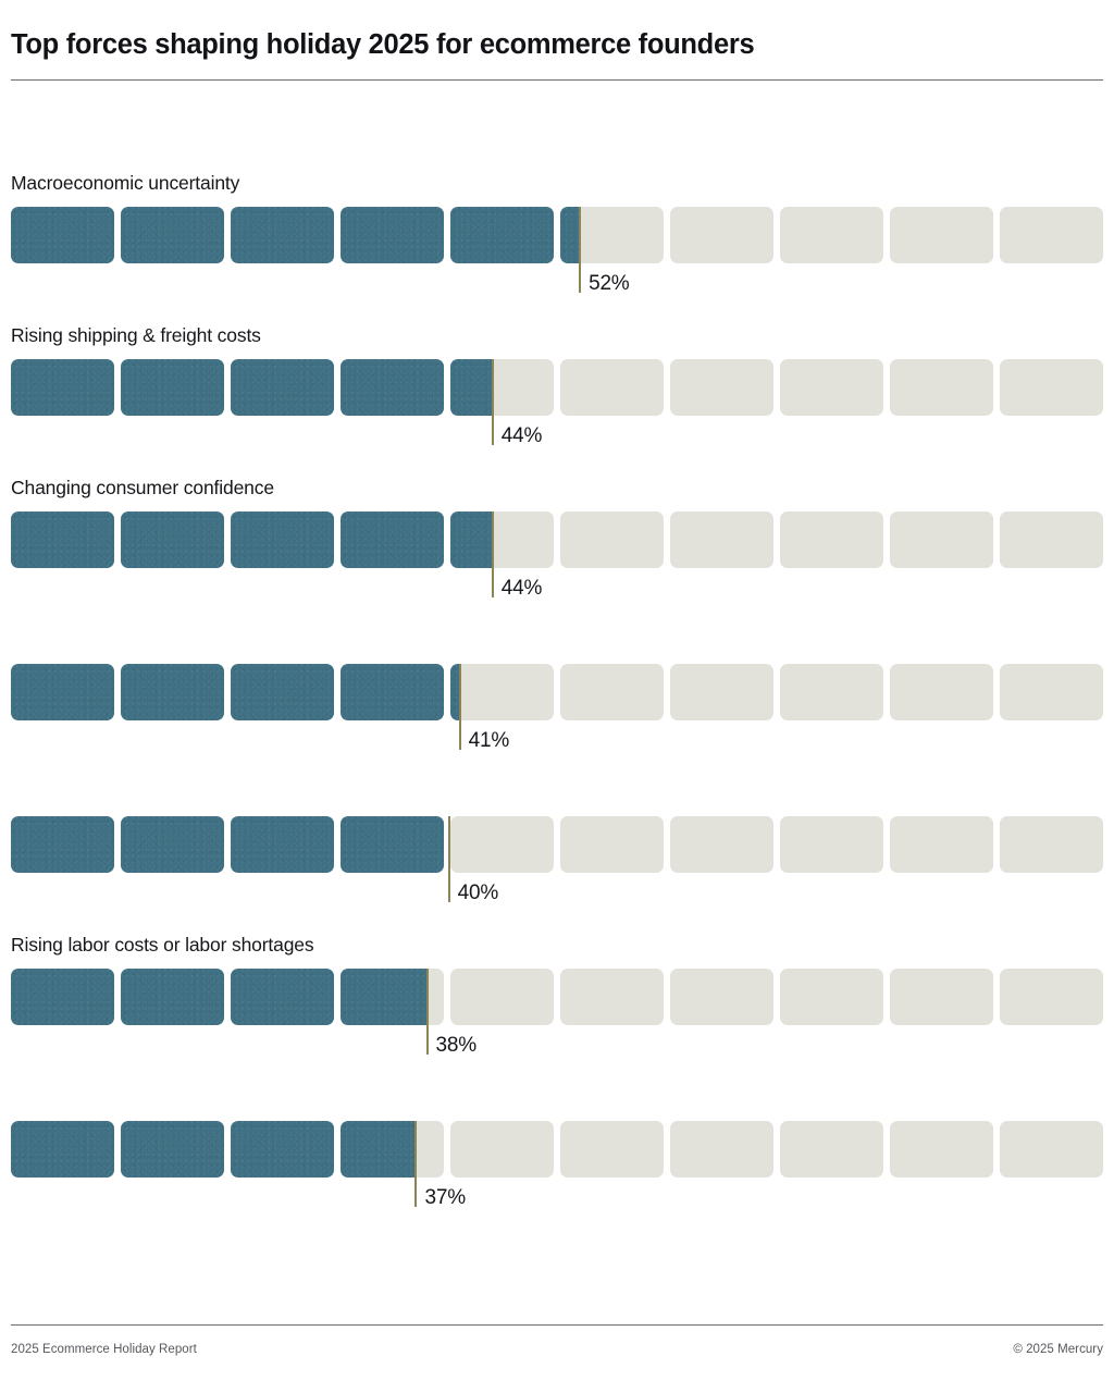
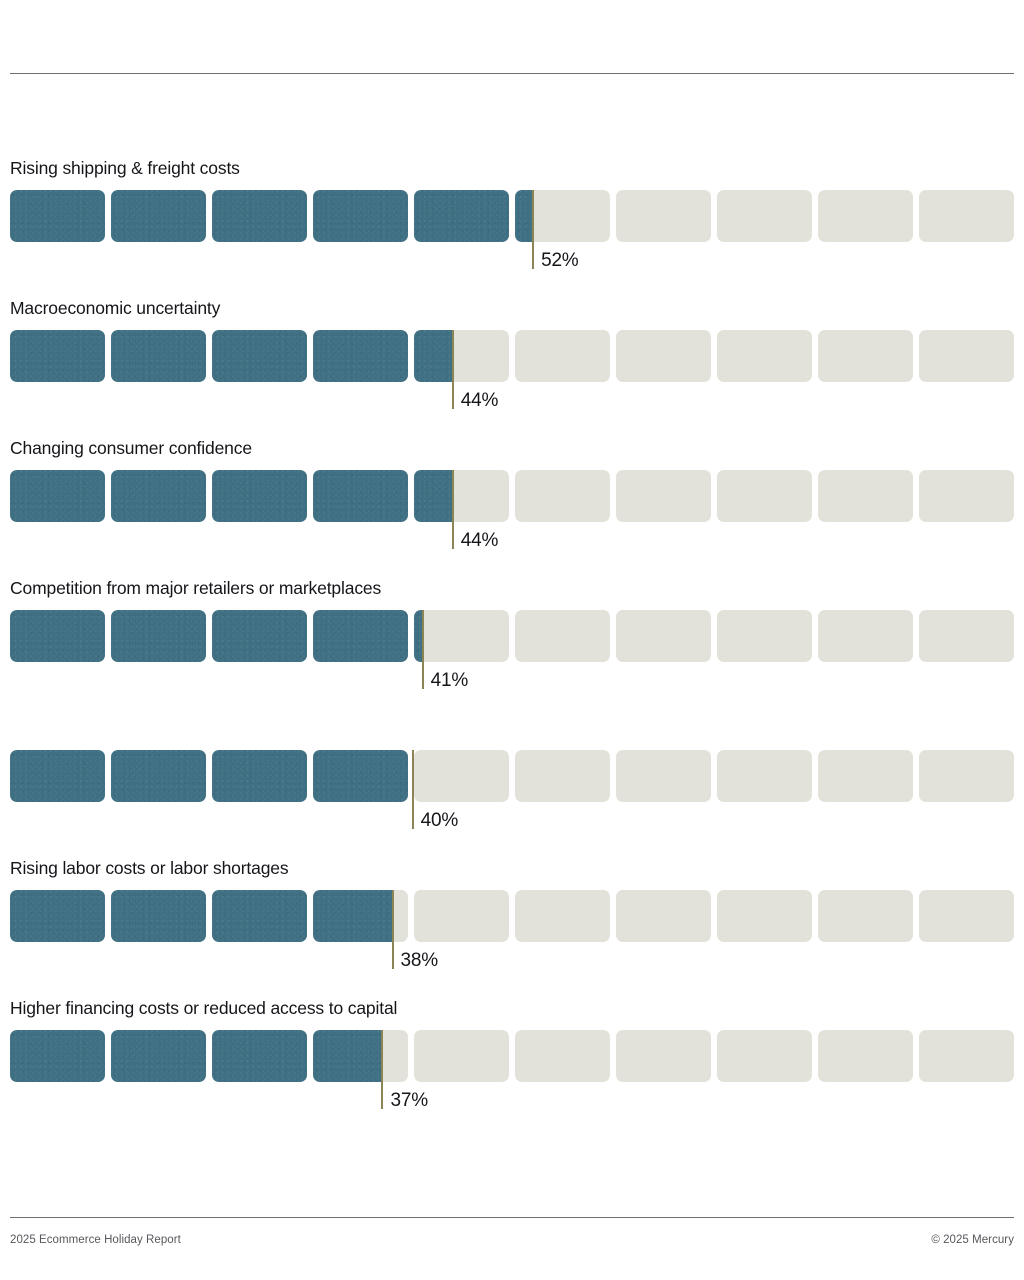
- Top forces shaping holiday 2025 for ecommerce founders
- Macroeconomic uncertainty
+ Rising shipping & freight costs
  52%
- Rising shipping & freight costs
+ Macroeconomic uncertainty
  44%
  Changing consumer confidence
  44%
+ Competition from major retailers or marketplaces
  41%
  40%
  Rising labor costs or labor shortages
  38%
+ Higher financing costs or reduced access to capital
  37%
  2025 Ecommerce Holiday Report
  © 2025 Mercury
